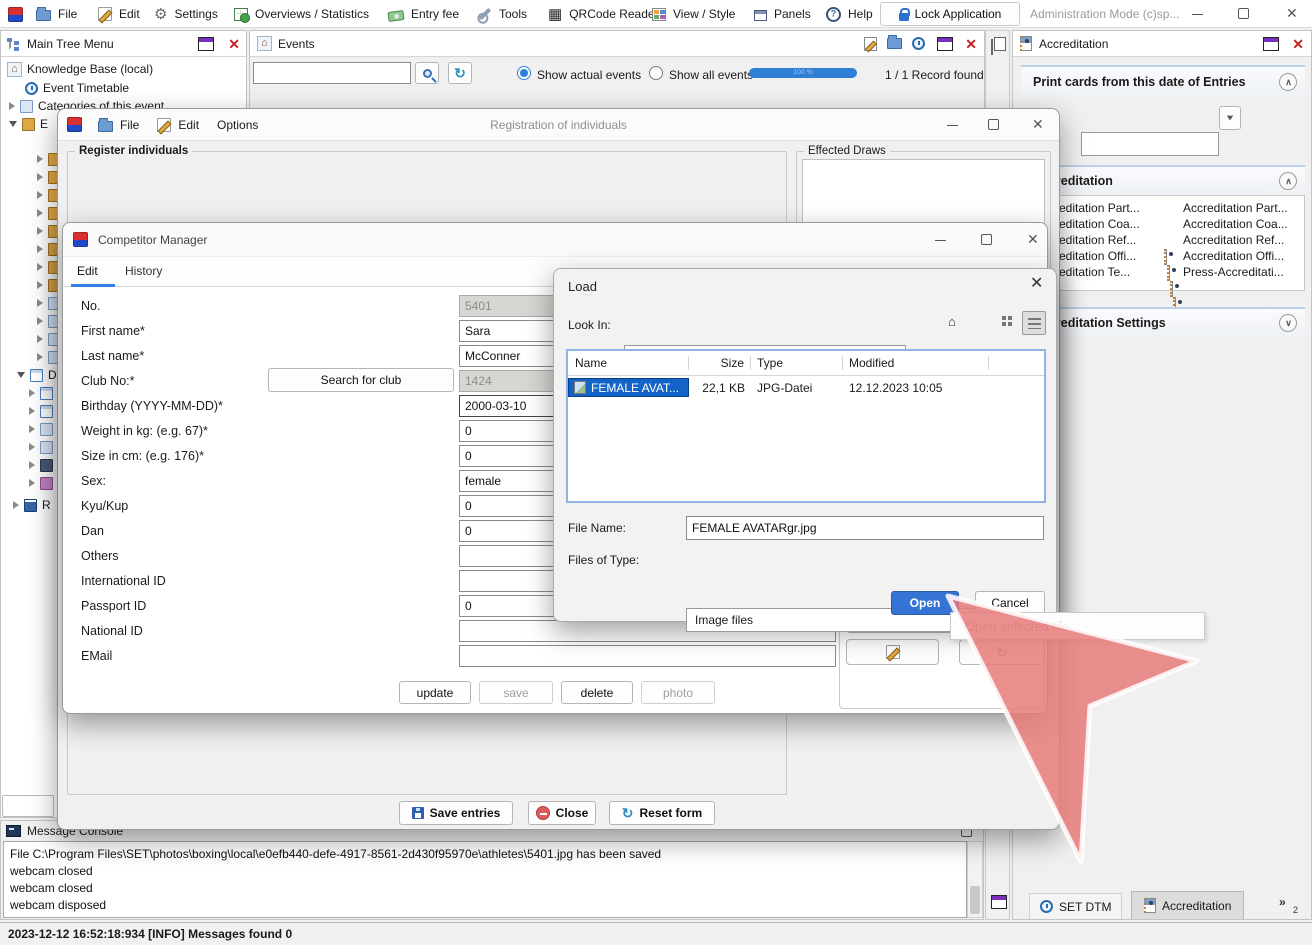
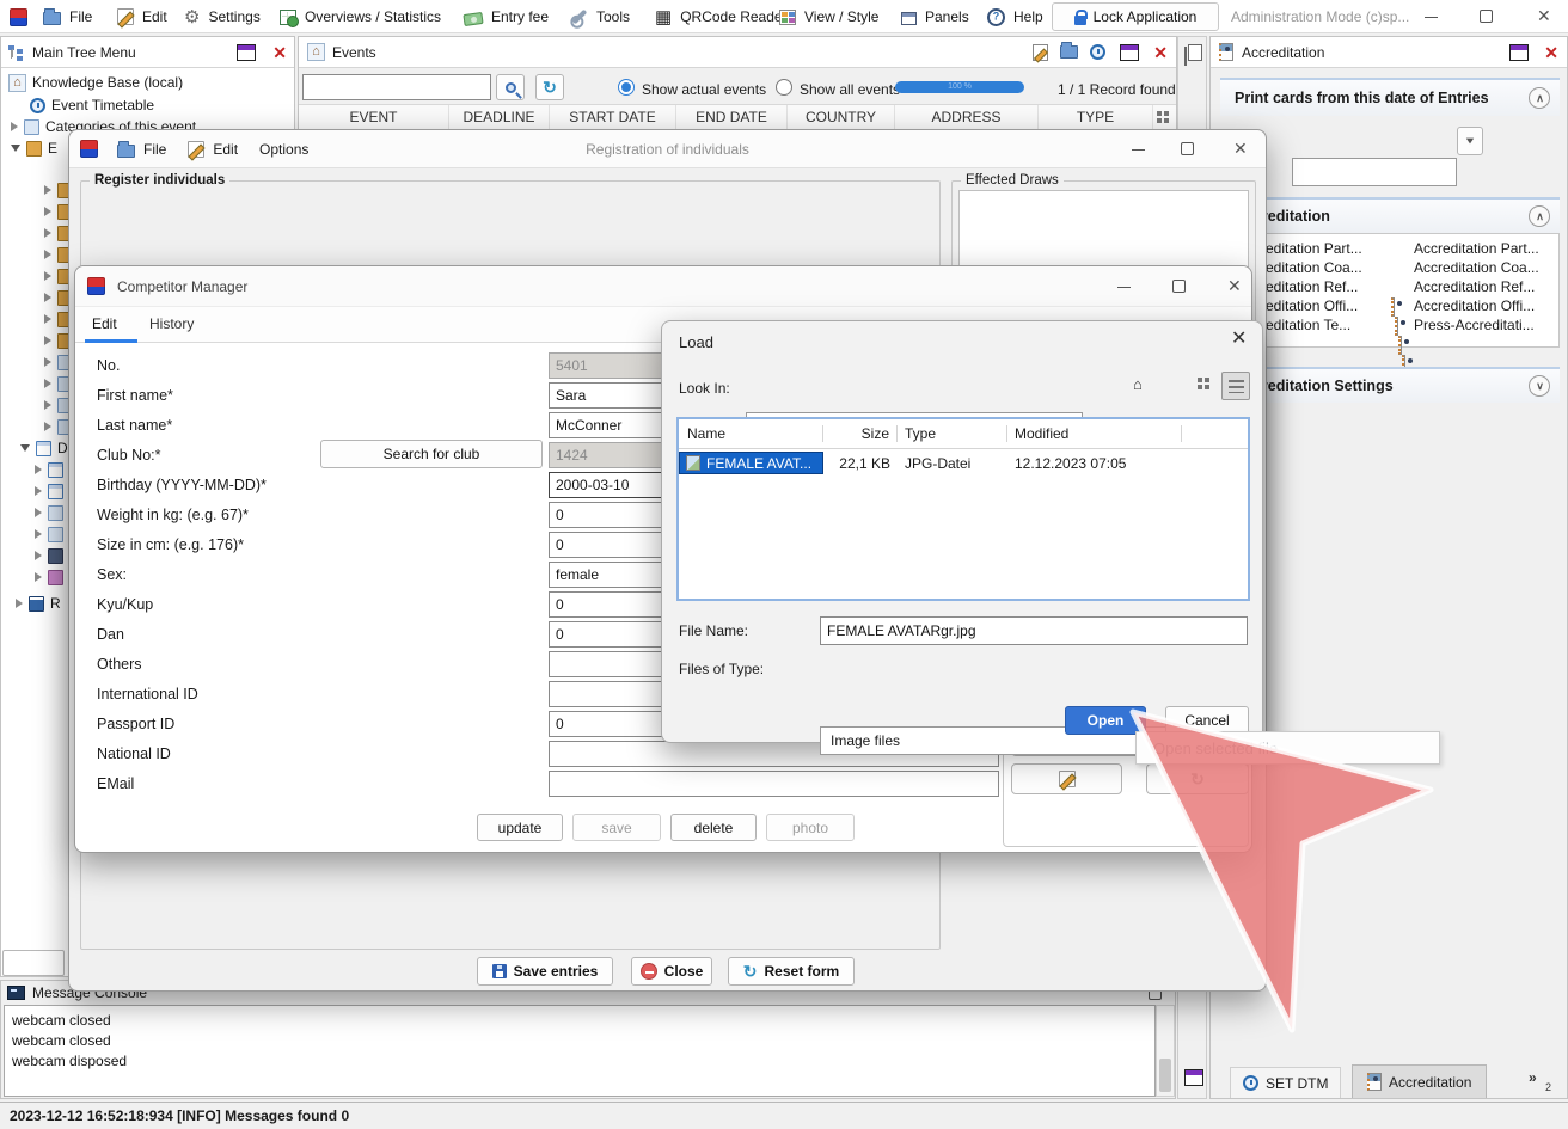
  File
  Edit
  ⚙
  Settings
  Overviews / Statistics
  Entry fee
  Tools
  ▦
  QRCode Read
  View / Style
  Panels
  Help
  Lock Application
  Administration Mode (c)sp...
  ✕
  Main Tree Menu
  ✕
  ⌂
  Knowledge Base (local)
  Event Timetable
  Categories of this event
  E
  D
  R
  ⌂
  Events
  ✕
  ↻
  Show actual events
  Show all event
  1 / 1 Record found
+ EVENT
+ DEADLINE
+ START DATE
+ END DATE
+ COUNTRY
+ ADDRESS
+ TYPE
  Accreditation
  ✕
  Print cards from this date of Entries
  ∧
  ∧
  editation Part...
  editation Coa...
  editation Ref...
  editation Offi...
  editation Te...
  Accreditation Part...
  Accreditation Coa...
  Accreditation Ref...
  Accreditation Offi...
  Press-Accreditati...
  editation Settings
  ∨
  SET DTM
  Accreditation
  »
  2
  Message Console
- File C:\Program Files\SET\photos\boxing\local\e0efb440-defe-4917-8561-2d430f95970e\athletes\5401.jpg has been saved
  webcam closed
  webcam closed
  webcam disposed
  2023-12-12 16:52:18:934 [INFO] Messages found 0
  File
  Edit
  Options
  Registration of individuals
  ✕
  Register individuals
  Effected Draws
  Save entries
  Close
  ↻
  Reset form
  Competitor Manager
  ✕
  Edit
  History
  No.
  5401
  First name*
  Sara
  Last name*
  McConner
  Club No:*
  Search for club
  1424
  Birthday (YYYY-MM-DD)*
  2000-03-10
  Weight in kg: (e.g. 67)*
  0
  Size in cm: (e.g. 176)*
  0
  Sex:
  female
  Kyu/Kup
  0
  Dan
  0
  Others
  International ID
  Passport ID
  0
  National ID
  EMail
  update
  save
  delete
  photo
  Load
  ✕
  Look In:
  ⌂
  Name
  Size
  Type
  Modified
  FEMALE AVAT...
  22,1 KB
  JPG-Datei
- 12.12.2023 10:05
+ 12.12.2023 07:05
  File Name:
  FEMALE AVATARgr.jpg
  Files of Type:
  Image files
  Open
  Cancel
  Open selected file
